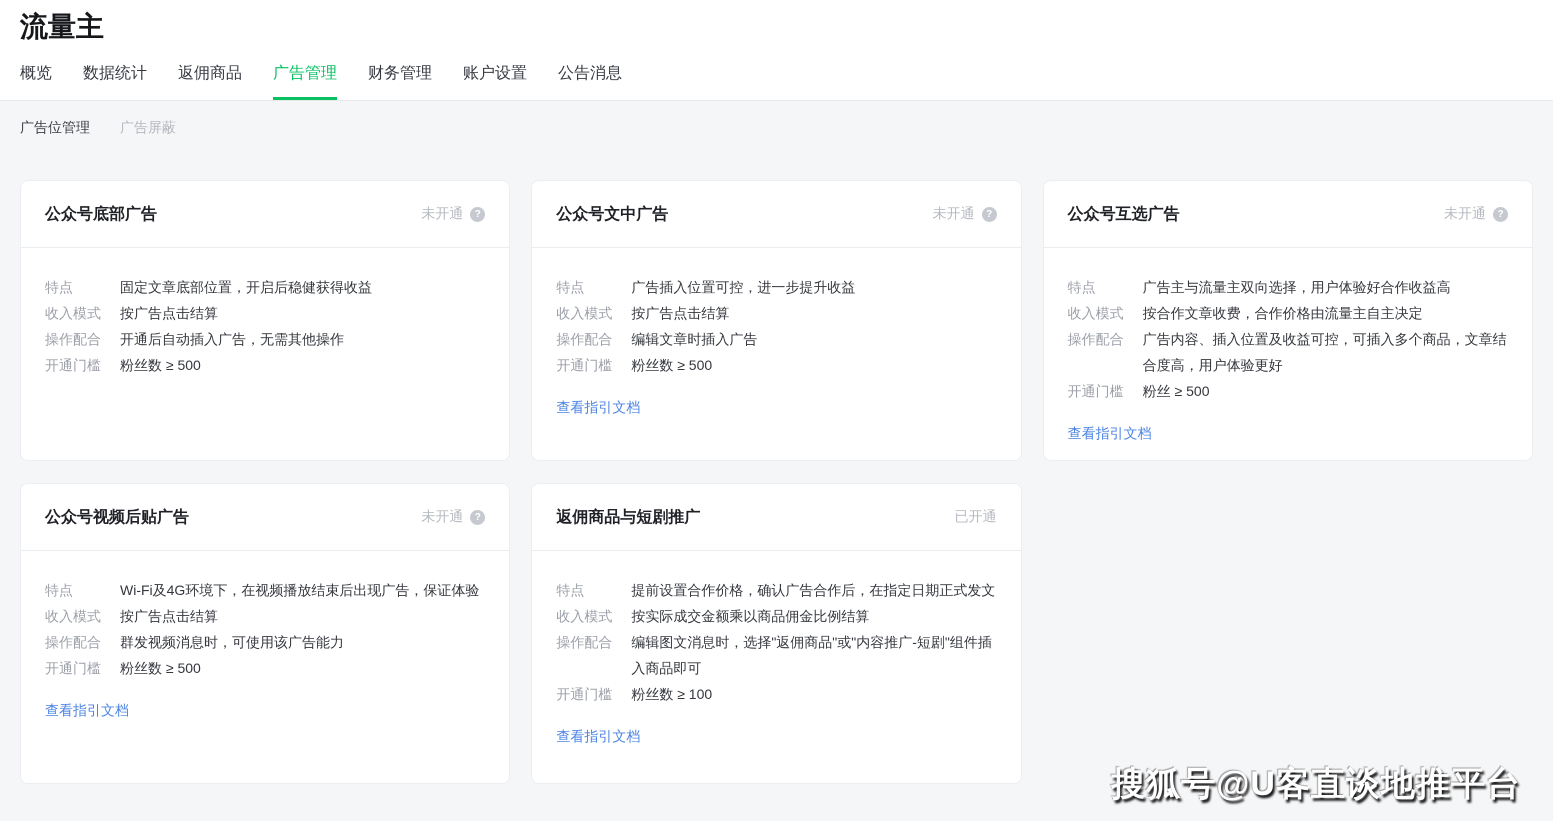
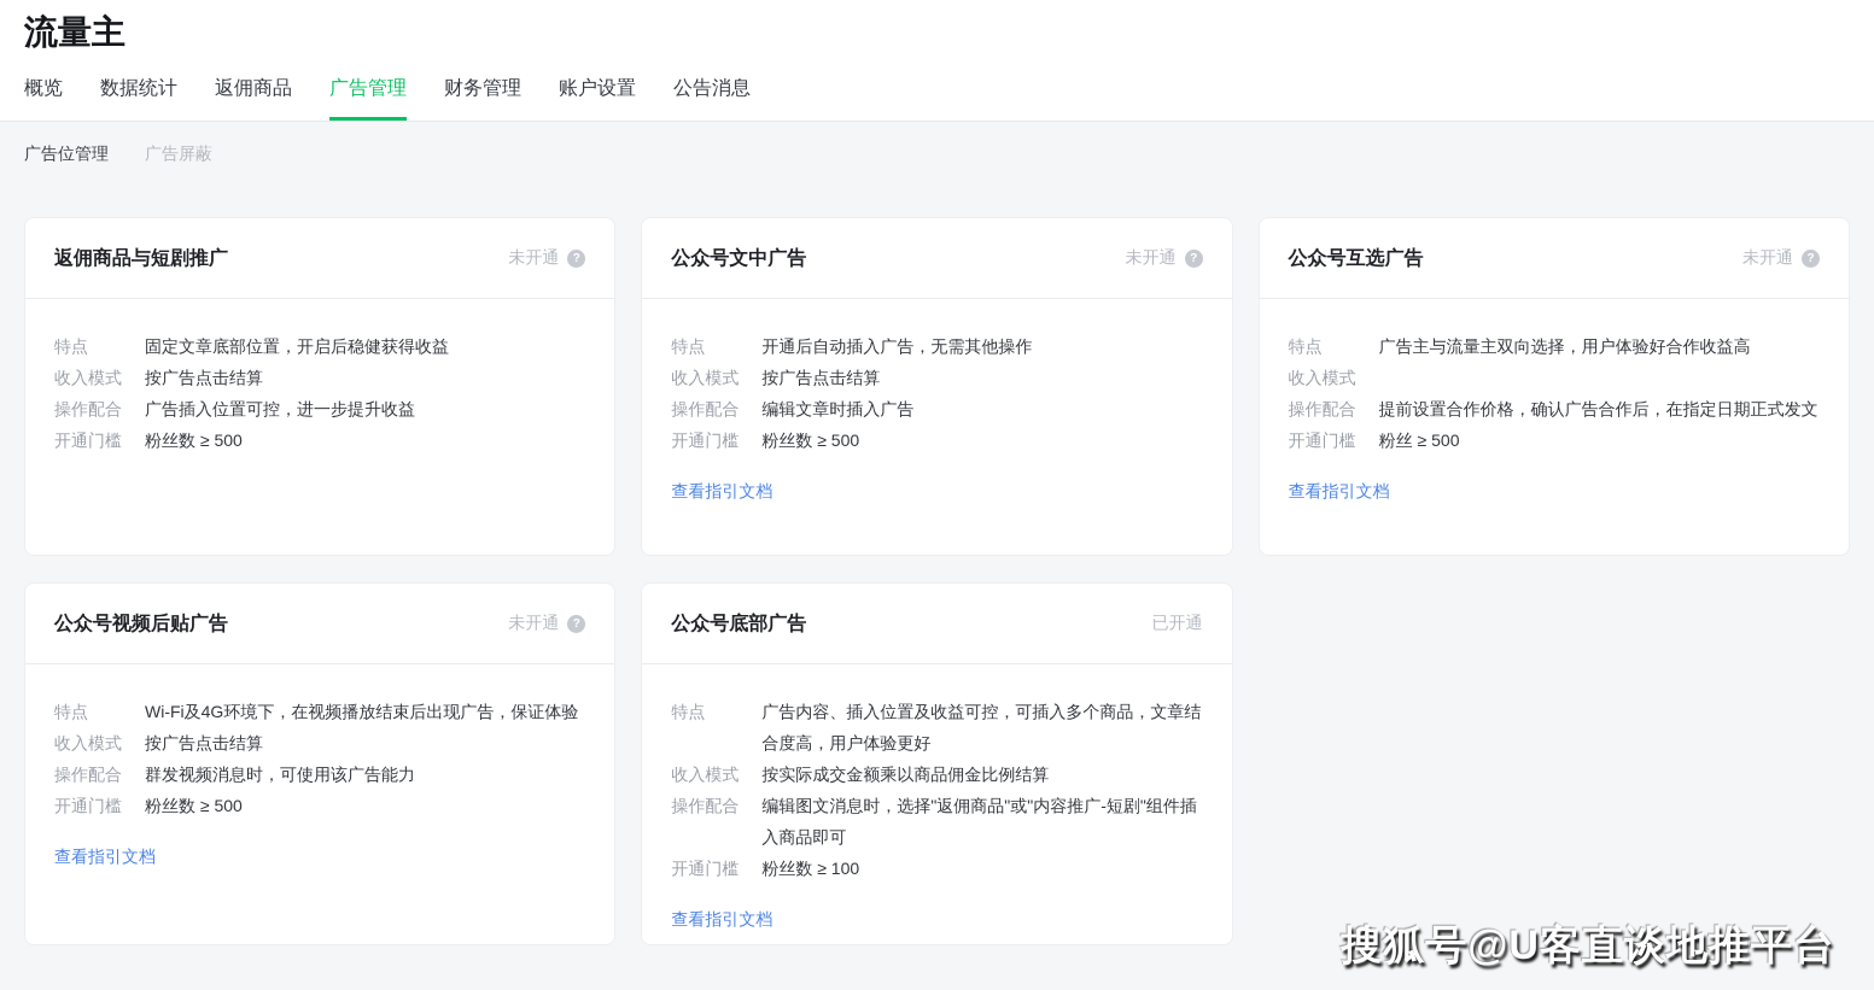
  流量主
  概览
  数据统计
  返佣商品
  广告管理
  财务管理
  账户设置
  公告消息
  广告位管理
  广告屏蔽
- 公众号底部广告
+ 返佣商品与短剧推广
  未开通
  ?
  特点
  固定文章底部位置，开启后稳健获得收益
  收入模式
  按广告点击结算
  操作配合
- 开通后自动插入广告，无需其他操作
+ 广告插入位置可控，进一步提升收益
  开通门槛
  粉丝数 ≥ 500
  公众号文中广告
  未开通
  ?
  特点
- 广告插入位置可控，进一步提升收益
+ 开通后自动插入广告，无需其他操作
  收入模式
  按广告点击结算
  操作配合
  编辑文章时插入广告
  开通门槛
  粉丝数 ≥ 500
  查看指引文档
  公众号互选广告
  未开通
  ?
  特点
  广告主与流量主双向选择，用户体验好合作收益高
  收入模式
- 按合作文章收费，合作价格由流量主自主决定
  操作配合
- 广告内容、插入位置及收益可控，可插入多个商品，文章结合度高，用户体验更好
+ 提前设置合作价格，确认广告合作后，在指定日期正式发文
  开通门槛
  粉丝 ≥ 500
  查看指引文档
  公众号视频后贴广告
  未开通
  ?
  特点
  Wi-Fi及4G环境下，在视频播放结束后出现广告，保证体验
  收入模式
  按广告点击结算
  操作配合
  群发视频消息时，可使用该广告能力
  开通门槛
  粉丝数 ≥ 500
  查看指引文档
- 返佣商品与短剧推广
+ 公众号底部广告
  已开通
  特点
- 提前设置合作价格，确认广告合作后，在指定日期正式发文
+ 广告内容、插入位置及收益可控，可插入多个商品，文章结合度高，用户体验更好
  收入模式
  按实际成交金额乘以商品佣金比例结算
  操作配合
  编辑图文消息时，选择"返佣商品"或"内容推广-短剧"组件插入商品即可
  开通门槛
  粉丝数 ≥ 100
  查看指引文档
  搜狐号@U客直谈地推平台
